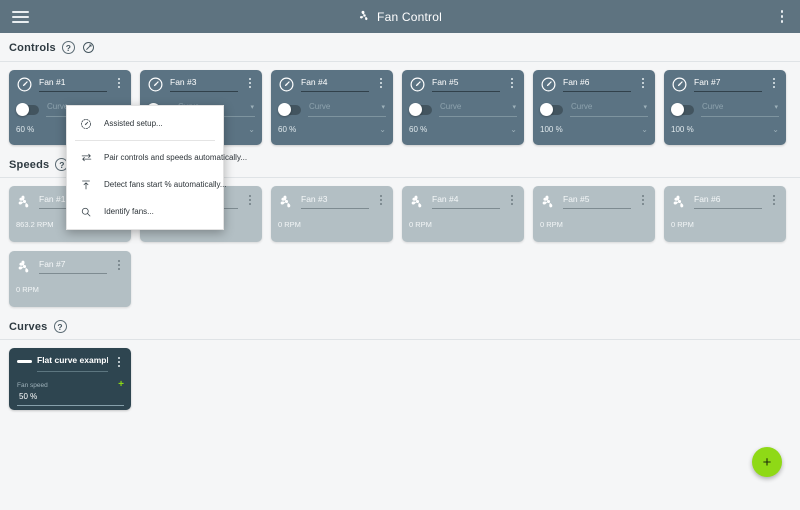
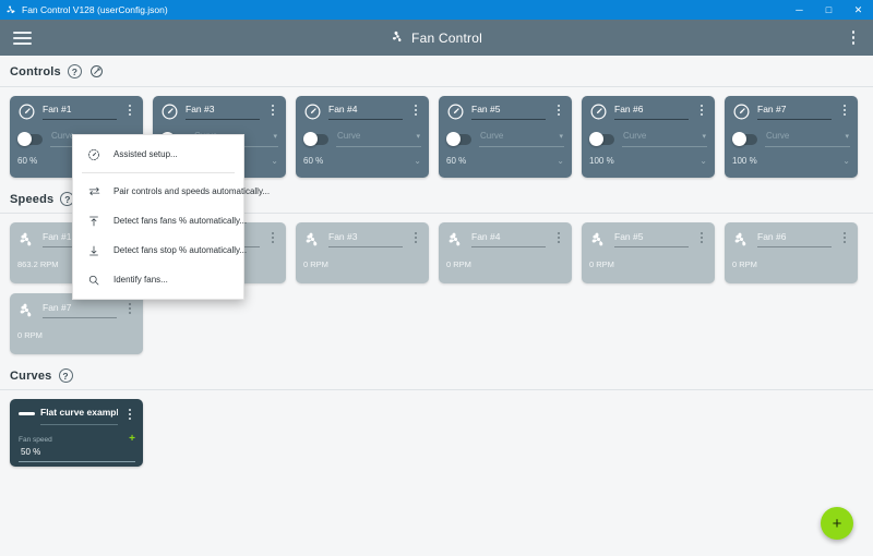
+ Fan Control V128 (userConfig.json)
+ ─
+ □
+ ✕
  Fan Control
  Controls
  ?
  Fan #1
  Curv
  60 %
  Fan #3
  ⌄
  Fan #4
  Curve
  60 %
  ⌄
  Fan #5
  Curve
  60 %
  ⌄
  Fan #6
  Curve
  100 %
  ⌄
  Fan #7
  Curve
  100 %
  ⌄
  Speeds
  ?
  Fan #1
  863.2 RPM
  Fan #3
  0 RPM
  Fan #4
  0 RPM
  Fan #5
  0 RPM
  Fan #6
  0 RPM
  Fan #7
  0 RPM
  Curves
  ?
  Flat curve exampl
  +
  50 %
  +
  Assisted setup...
  Pair controls and speeds automatically...
- Detect fans start % automatically...
+ Detect fans fans % automatically...
+ Detect fans stop % automatically...
  Identify fans...
